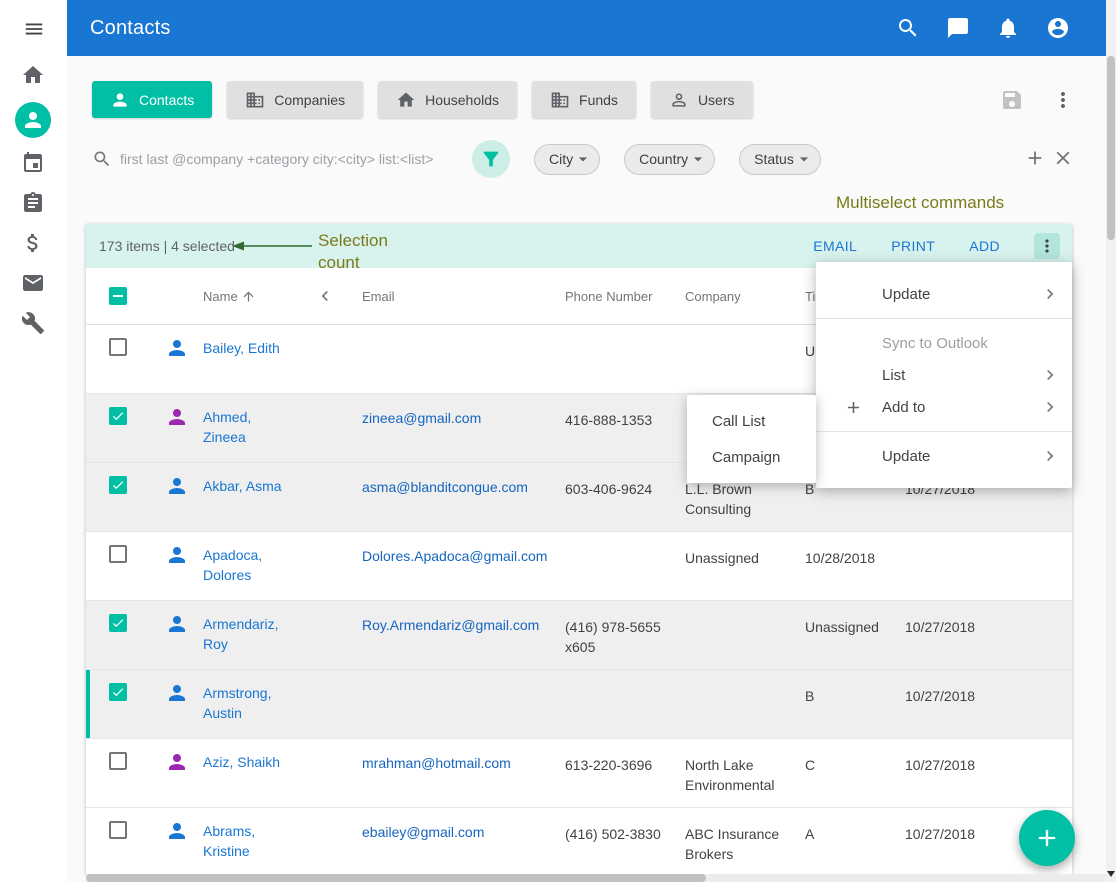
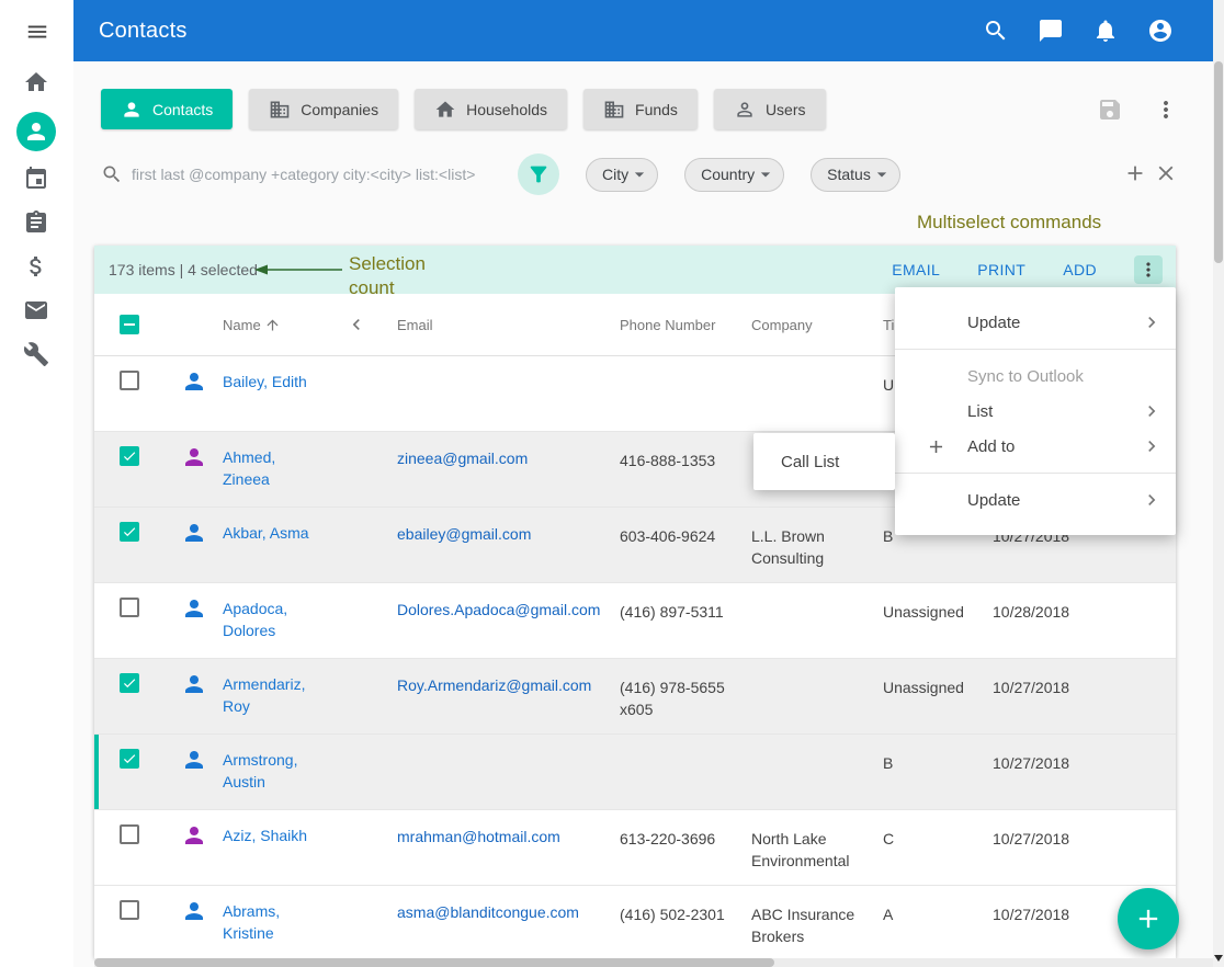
  Contacts
  Contacts
  Companies
  Households
  Funds
  Users
  first last @company +category city:<city> list:<list>
  City
  Country
  Status
  Multiselect commands
  Selection
  count
  173 items | 4 selected
  EMAIL
  PRINT
  ADD
  Name
  Email
  Phone Number
  Company
  Bailey, Edith
  Ahmed, Zineea
  zineea@gmail.com
  416-888-1353
  Akbar, Asma
- asma@blanditcongue.com
+ ebailey@gmail.com
  603-406-9624
  L.L. Brown Consulting
  B
  10/27/2018
  Apadoca, Dolores
  Dolores.Apadoca@gmail.com
+ (416) 897-5311
  Unassigned
  10/28/2018
  Armendariz, Roy
  Roy.Armendariz@gmail.com
  (416) 978-5655 x605
  Unassigned
  10/27/2018
  Armstrong, Austin
  B
  10/27/2018
  Aziz, Shaikh
  mrahman@hotmail.com
  613-220-3696
  North Lake Environmental
  C
  10/27/2018
  Abrams, Kristine
- ebailey@gmail.com
+ asma@blanditcongue.com
- (416) 502-3830
+ (416) 502-2301
  ABC Insurance Brokers
  A
  10/27/2018
  Update
  Sync to Outlook
  List
  Add to
  Update
  Call List
- Campaign
